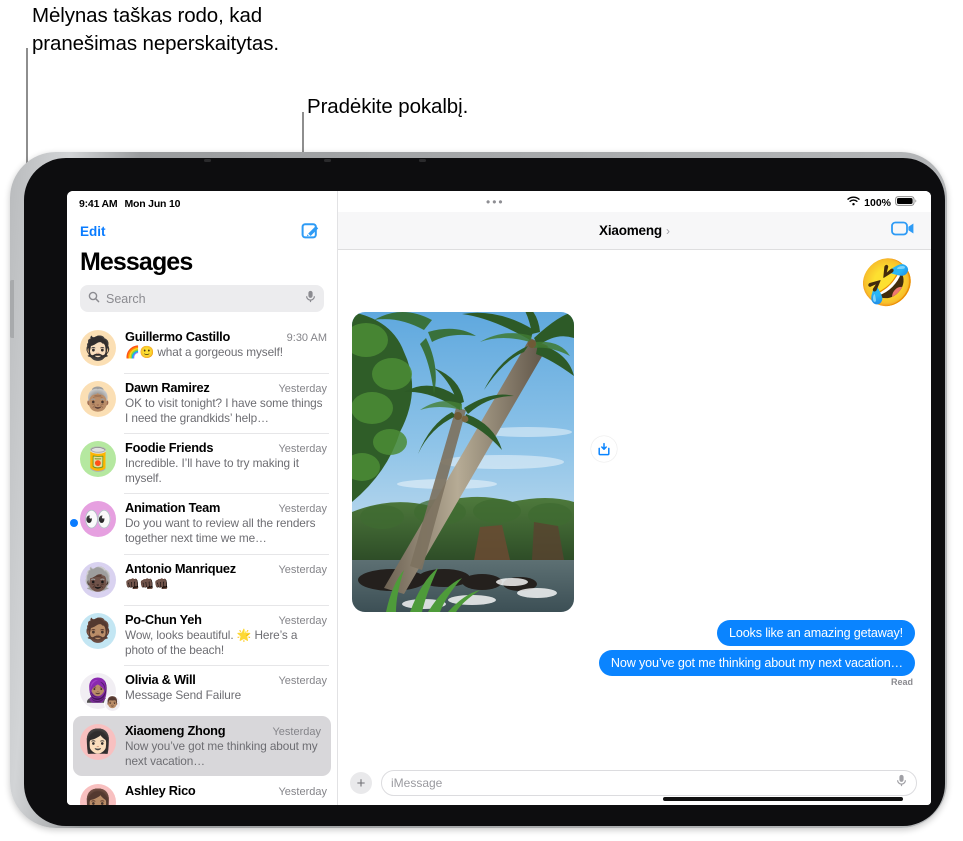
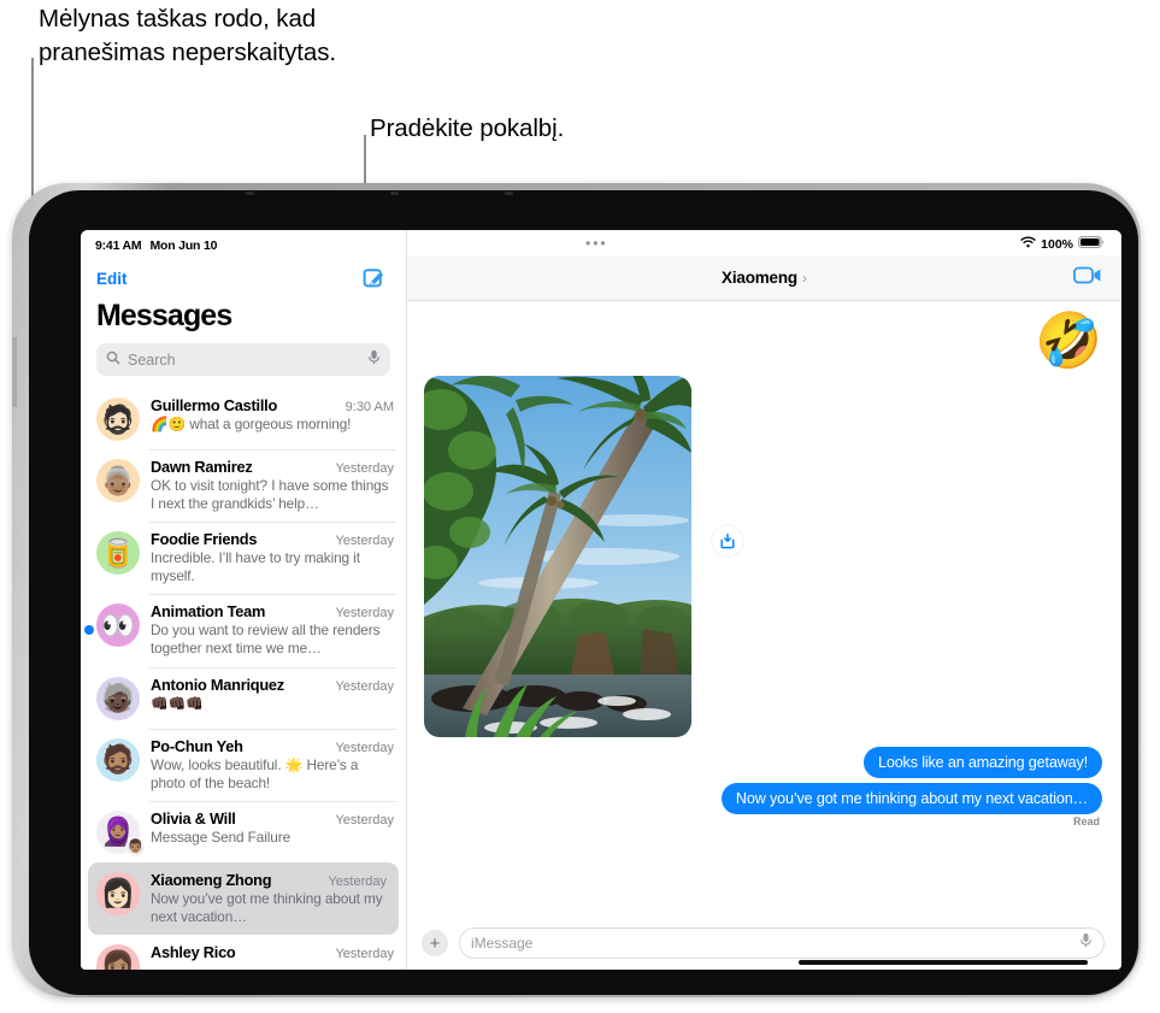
  Mėlynas taškas rodo, kad
  pranešimas neperskaitytas.
  Pradėkite pokalbį.
  9:41 AM
  Mon Jun 10
  Edit
  Messages
  Search
  🧔🏻
  Guillermo Castillo
  9:30 AM
- 🌈🙂 what a gorgeous myself!
+ 🌈🙂 what a gorgeous morning!
  👵🏽
  Dawn Ramirez
  Yesterday
- OK to visit tonight? I have some things I need the grandkids’ help…
+ OK to visit tonight? I have some things I next the grandkids’ help…
  🥫
  Foodie Friends
  Yesterday
  Incredible. I’ll have to try making it myself.
  👀
  Animation Team
  Yesterday
  Do you want to review all the renders together next time we me…
  🧓🏿
  Antonio Manriquez
  Yesterday
  👊🏿👊🏿👊🏿
  🧔🏽
  Po-Chun Yeh
  Yesterday
  Wow, looks beautiful. 🌟 Here’s a photo of the beach!
  🧕🏽
  👨🏽
  Olivia & Will
  Yesterday
  Message Send Failure
  👩🏻
  Xiaomeng Zhong
  Yesterday
  Now you’ve got me thinking about my next vacation…
  👩🏽
  Ashley Rico
  Yesterday
  •••
  100%
  Xiaomeng
  ›
  🤣
  Looks like an amazing getaway!
  Now you’ve got me thinking about my next vacation…
  Read
  +
  iMessage
